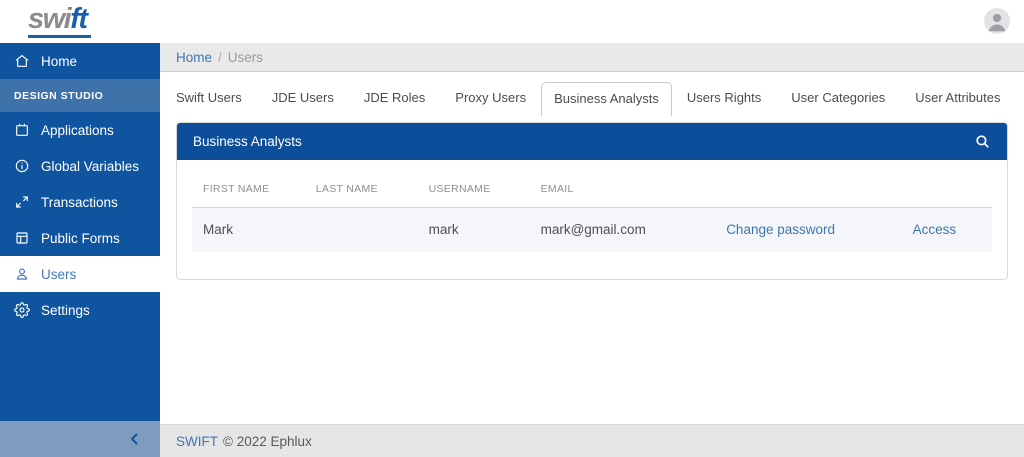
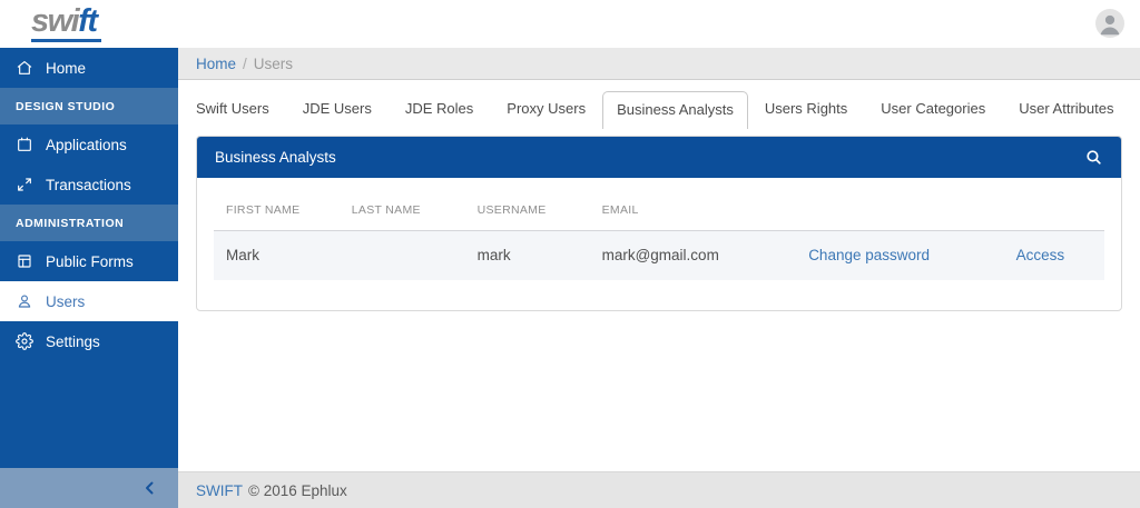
  swift
  Home
  DESIGN STUDIO
  Applications
- Global Variables
  Transactions
+ ADMINISTRATION
  Public Forms
  Users
  Settings
  Home
  /
  Users
  Swift Users
  JDE Users
  JDE Roles
  Proxy Users
  Business Analysts
  Users Rights
  User Categories
  User Attributes
  Business Analysts
  FIRST NAME	LAST NAME	USERNAME	EMAIL
  Mark		mark	mark@gmail.com	Change password	Access
  SWIFT
- © 2022 Ephlux
+ © 2016 Ephlux
